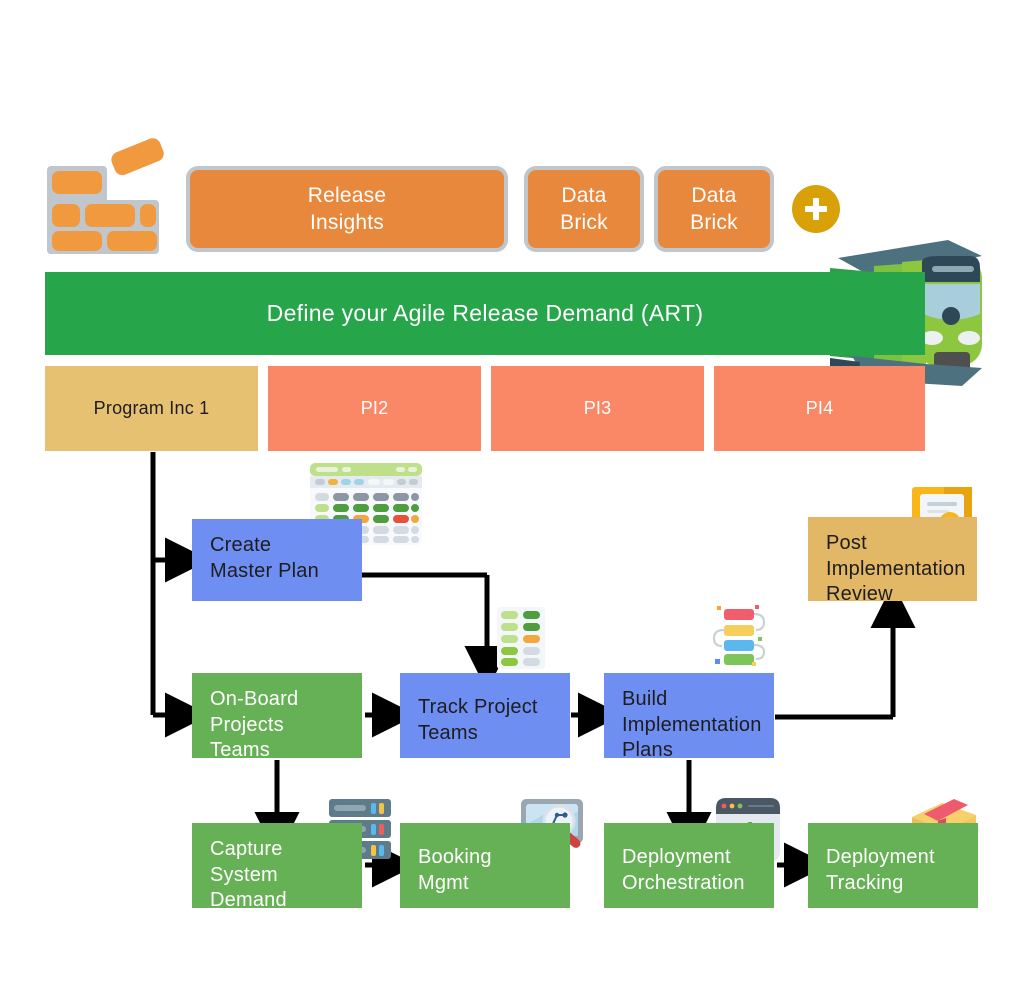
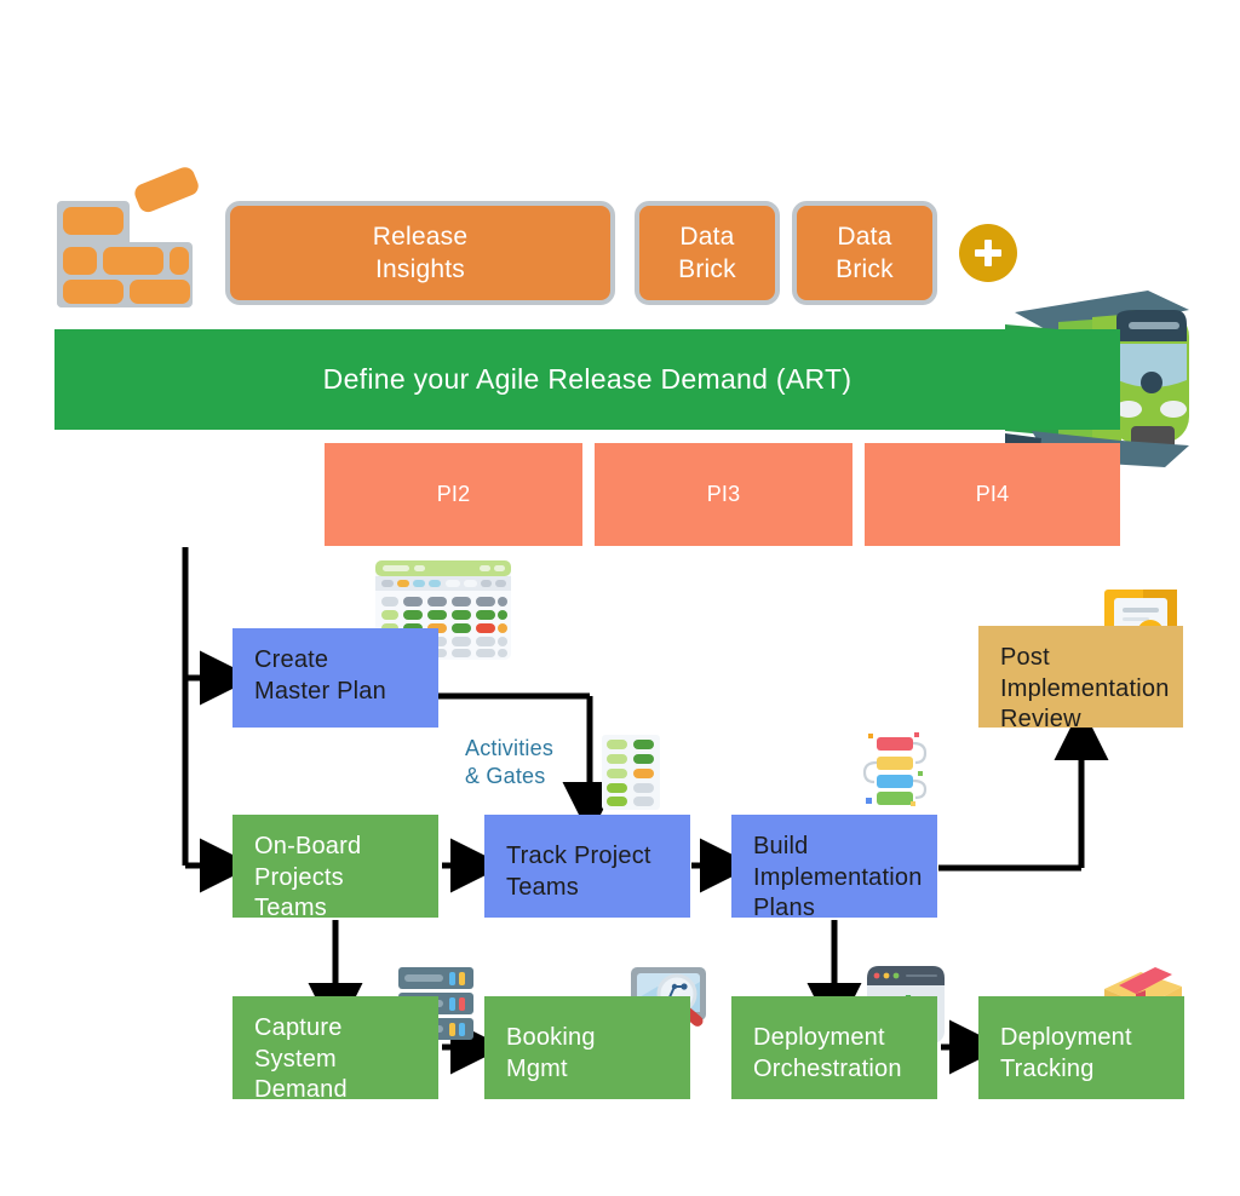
  Release
  Insights
  Data
  Brick
  Data
  Brick
  Define your Agile Release Demand (ART)
- Program Inc 1
  PI2
  PI3
  PI4
  Create
  Master Plan
  Post
  Implementation
  Review
+ Activities
+ & Gates
  On-Board
  Projects
  Teams
  Track Project
  Teams
  Build
  Implementation
  Plans
  Capture
  System
  Demand
  Booking
  Mgmt
  Deployment
  Orchestration
  Deployment
  Tracking
